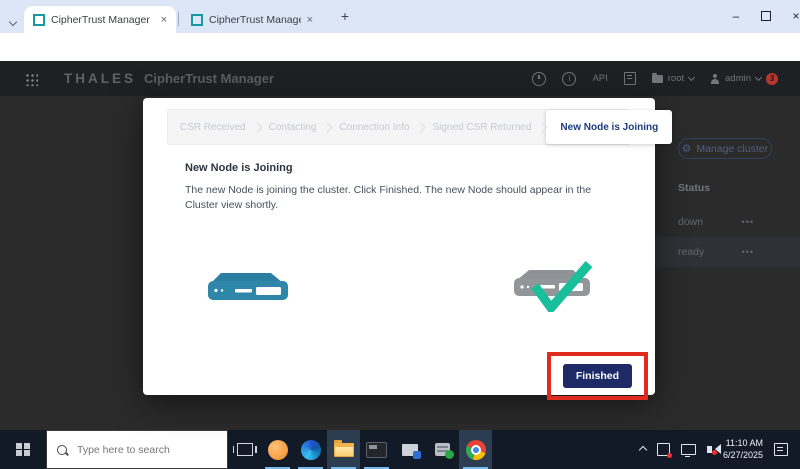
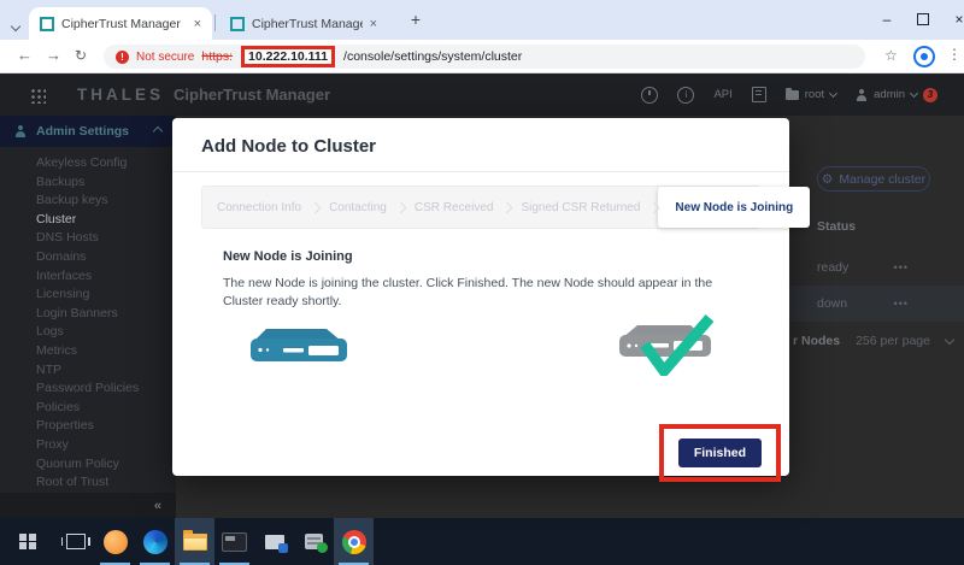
  CipherTrust Manager
  ×
  CipherTrust Manag
  ×
  +
  –
  ×
+ ←
+ →
+ ↻
+ !
+ Not secure
+ https:
+ 10.222.10.111
+ /console/settings/system/cluster
+ ☆
+ ⋮
  THALES
  CipherTrust Manager
  i
  API
  root
  admin
  3
+ Admin Settings
+ Akeyless Config
+ Backups
+ Backup keys
+ Cluster
+ DNS Hosts
+ Domains
+ Interfaces
+ Licensing
+ Login Banners
+ Logs
+ Metrics
+ NTP
+ Password Policies
+ Policies
+ Properties
+ Proxy
+ Quorum Policy
+ Root of Trust
+ «
  ⚙
  Manage cluster
  Status
- down
+ ready
  •••
- ready
+ down
  •••
+ r Nodes
+ 256 per page
+ Add Node to Cluster
- CSR Received
+ Connection Info
  Contacting
- Connection Info
+ CSR Received
  Signed CSR Returned
  New Node is Joining
  New Node is Joining
- The new Node is joining the cluster. Click Finished. The new Node should appear in the Cluster view shortly.
+ The new Node is joining the cluster. Click Finished. The new Node should appear in the Cluster ready shortly.
  Finished
- Type here to search
- 11:10 AM
- 6/27/2025
